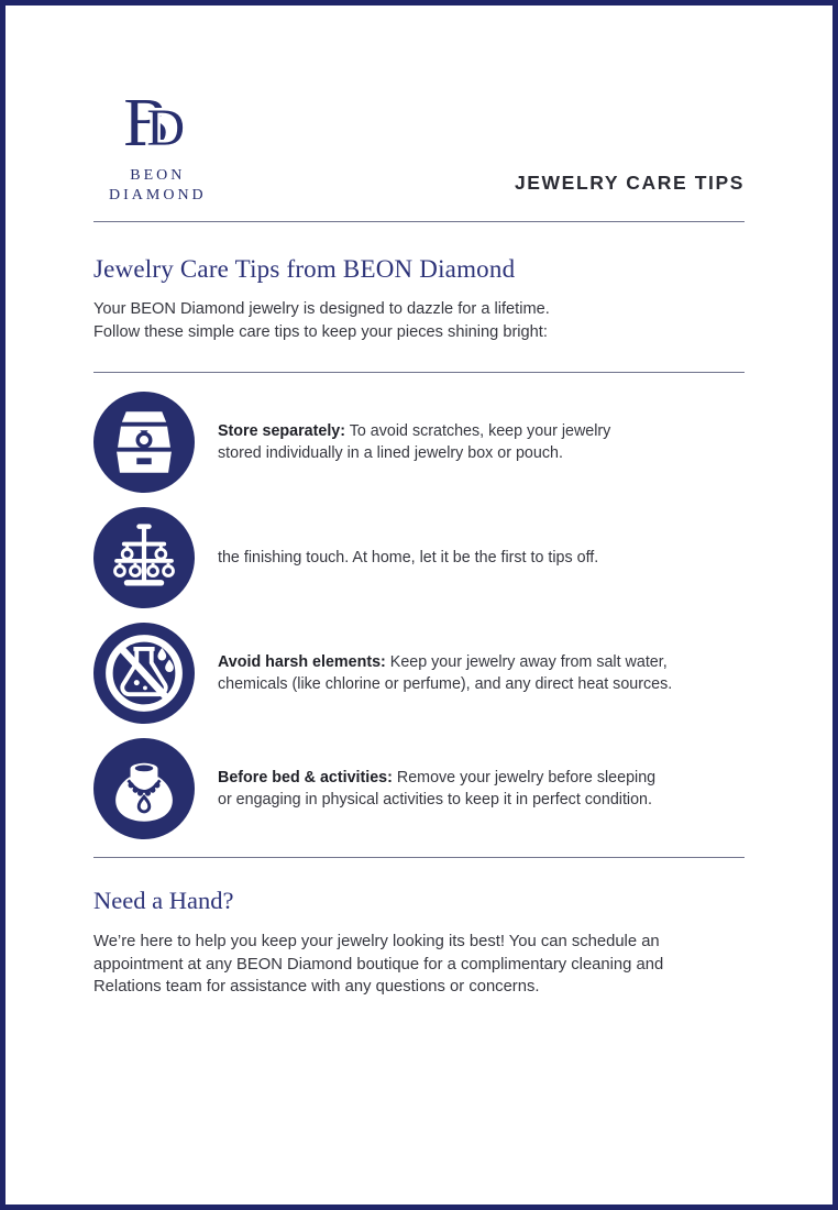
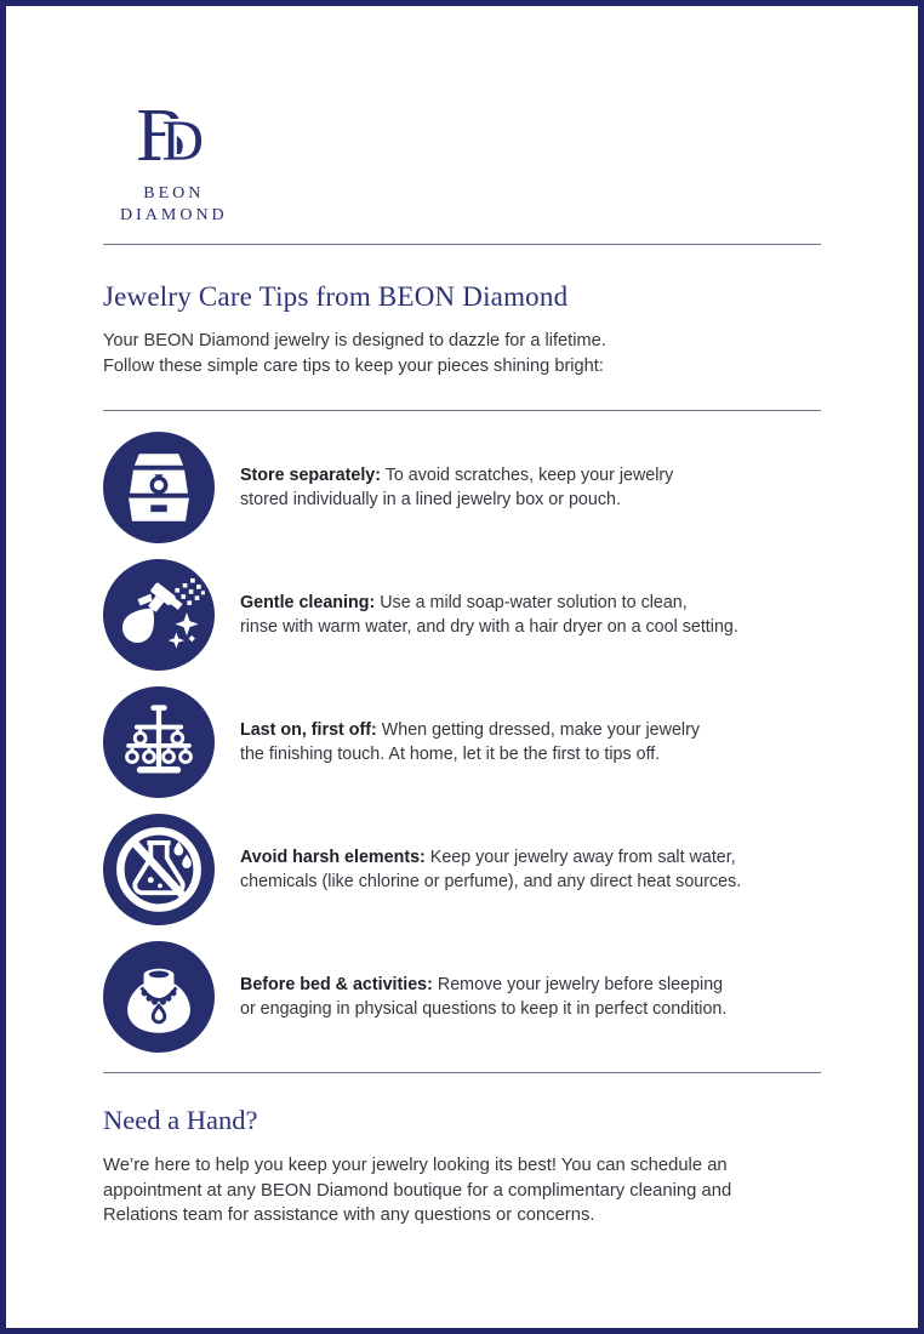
  B
  D
  BEON
  DIAMOND
- JEWELRY CARE TIPS
  Jewelry Care Tips from BEON Diamond
  Your BEON Diamond jewelry is designed to dazzle for a lifetime.
  Follow these simple care tips to keep your pieces shining bright:
  Store separately: To avoid scratches, keep your jewelry
  stored individually in a lined jewelry box or pouch.
+ Gentle cleaning: Use a mild soap-water solution to clean,
+ rinse with warm water, and dry with a hair dryer on a cool setting.
+ Last on, first off: When getting dressed, make your jewelry
  the finishing touch. At home, let it be the first to tips off.
  Avoid harsh elements: Keep your jewelry away from salt water,
  chemicals (like chlorine or perfume), and any direct heat sources.
  Before bed & activities: Remove your jewelry before sleeping
- or engaging in physical activities to keep it in perfect condition.
+ or engaging in physical questions to keep it in perfect condition.
  Need a Hand?
  We’re here to help you keep your jewelry looking its best! You can schedule an
  appointment at any BEON Diamond boutique for a complimentary cleaning and
  Relations team for assistance with any questions or concerns.
